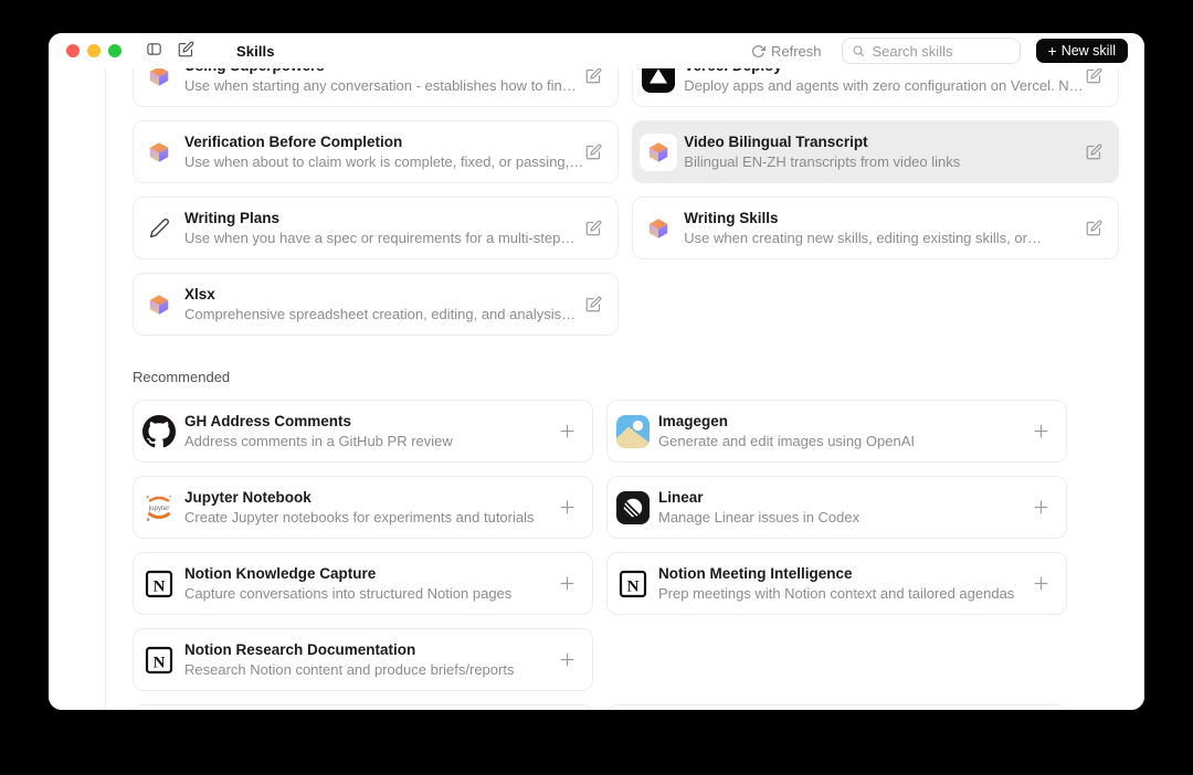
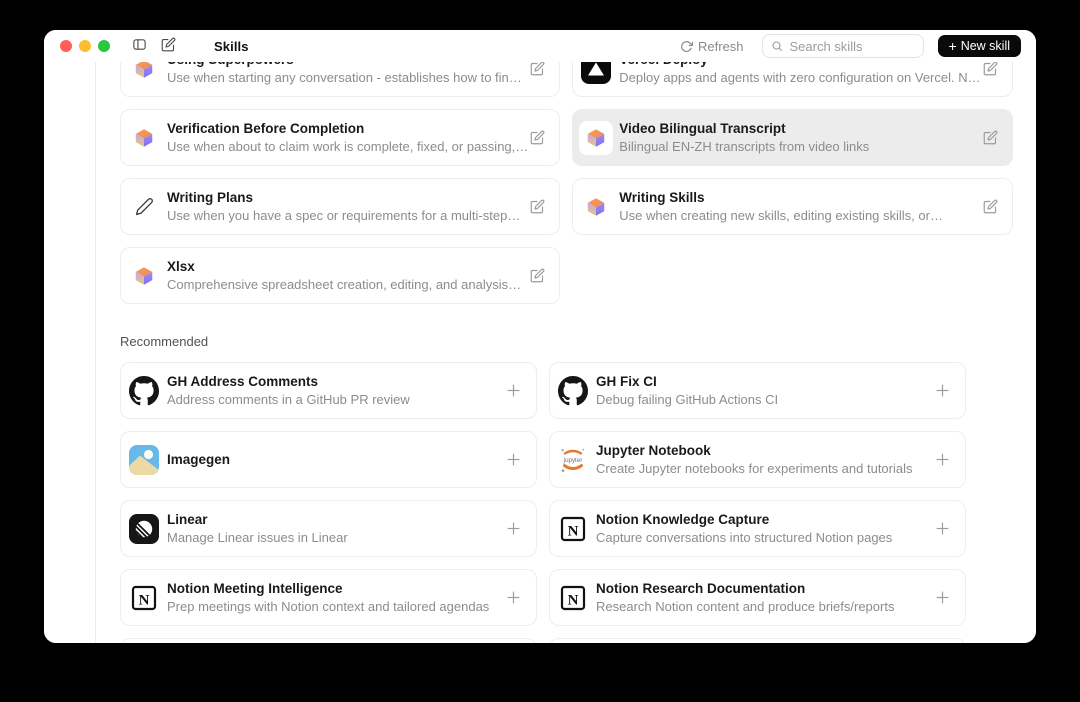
  Skills
  Refresh
  Search skills
  +
  New skill
  Use when starting any conversation - establishes how to fin…
  Deploy apps and agents with zero configuration on Vercel. N…
  Verification Before Completion
  Use when about to claim work is complete, fixed, or passing,…
  Video Bilingual Transcript
  Bilingual EN-ZH transcripts from video links
  Writing Plans
  Use when you have a spec or requirements for a multi-step…
  Writing Skills
  Use when creating new skills, editing existing skills, or…
  Xlsx
  Comprehensive spreadsheet creation, editing, and analysis…
  Recommended
  GH Address Comments
  Address comments in a GitHub PR review
+ GH Fix CI
+ Debug failing GitHub Actions CI
  Imagegen
- Generate and edit images using OpenAI
  Jupyter Notebook
  Create Jupyter notebooks for experiments and tutorials
  Linear
- Manage Linear issues in Codex
+ Manage Linear issues in Linear
  N
  Notion Knowledge Capture
  Capture conversations into structured Notion pages
  N
  Notion Meeting Intelligence
  Prep meetings with Notion context and tailored agendas
  N
  Notion Research Documentation
  Research Notion content and produce briefs/reports
